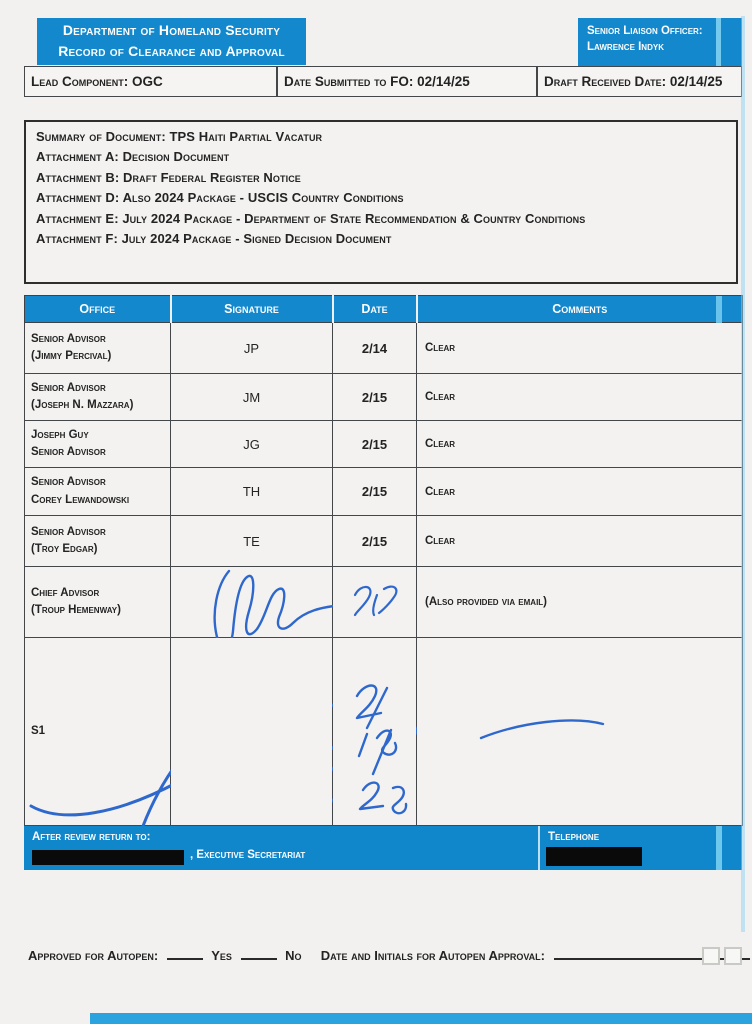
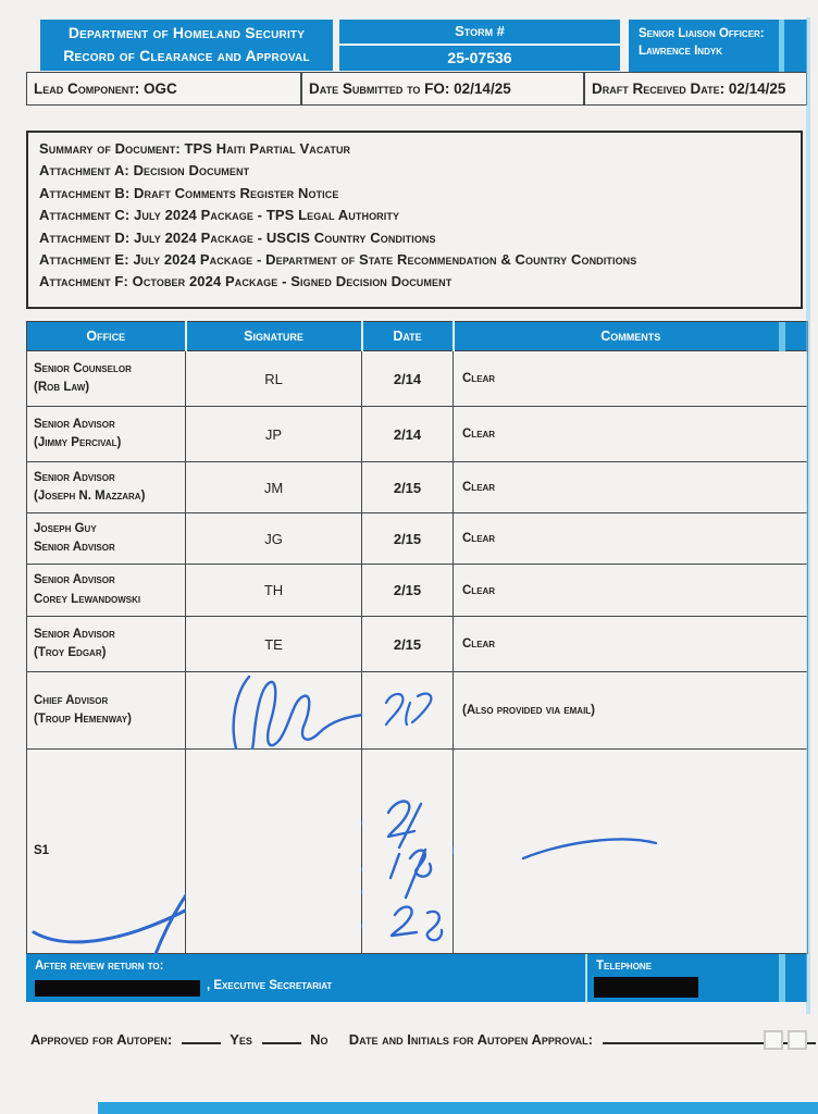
  Department of Homeland Security
  Record of Clearance and Approval
+ Storm #
+ 25-07536
  Senior Liaison Officer:
  Lawrence Indyk
  Lead Component: OGC
  Date Submitted to FO: 02/14/25
  Draft Received Date: 02/14/25
  Summary of Document: TPS Haiti Partial Vacatur
  Attachment A: Decision Document
- Attachment B: Draft Federal Register Notice
+ Attachment B: Draft Comments Register Notice
+ Attachment C: July 2024 Package - TPS Legal Authority
- Attachment D: Also 2024 Package - USCIS Country Conditions
+ Attachment D: July 2024 Package - USCIS Country Conditions
  Attachment E: July 2024 Package - Department of State Recommendation & Country Conditions
- Attachment F: July 2024 Package - Signed Decision Document
+ Attachment F: October 2024 Package - Signed Decision Document
  Office	Signature	Date	Comments
+ Senior Counselor (Rob Law)	RL	2/14	Clear
  Senior Advisor (Jimmy Percival)	JP	2/14	Clear
  Senior Advisor (Joseph N. Mazzara)	JM	2/15	Clear
  Joseph Guy Senior Advisor	JG	2/15	Clear
  Senior Advisor Corey Lewandowski	TH	2/15	Clear
  Senior Advisor (Troy Edgar)	TE	2/15	Clear
  Chief Advisor (Troup Hemenway)			(Also provided via email)
  S1
  After review return to:
  , Executive Secretariat
  Telephone
  Approved for Autopen: Yes No Date and Initials for Autopen Approval:
